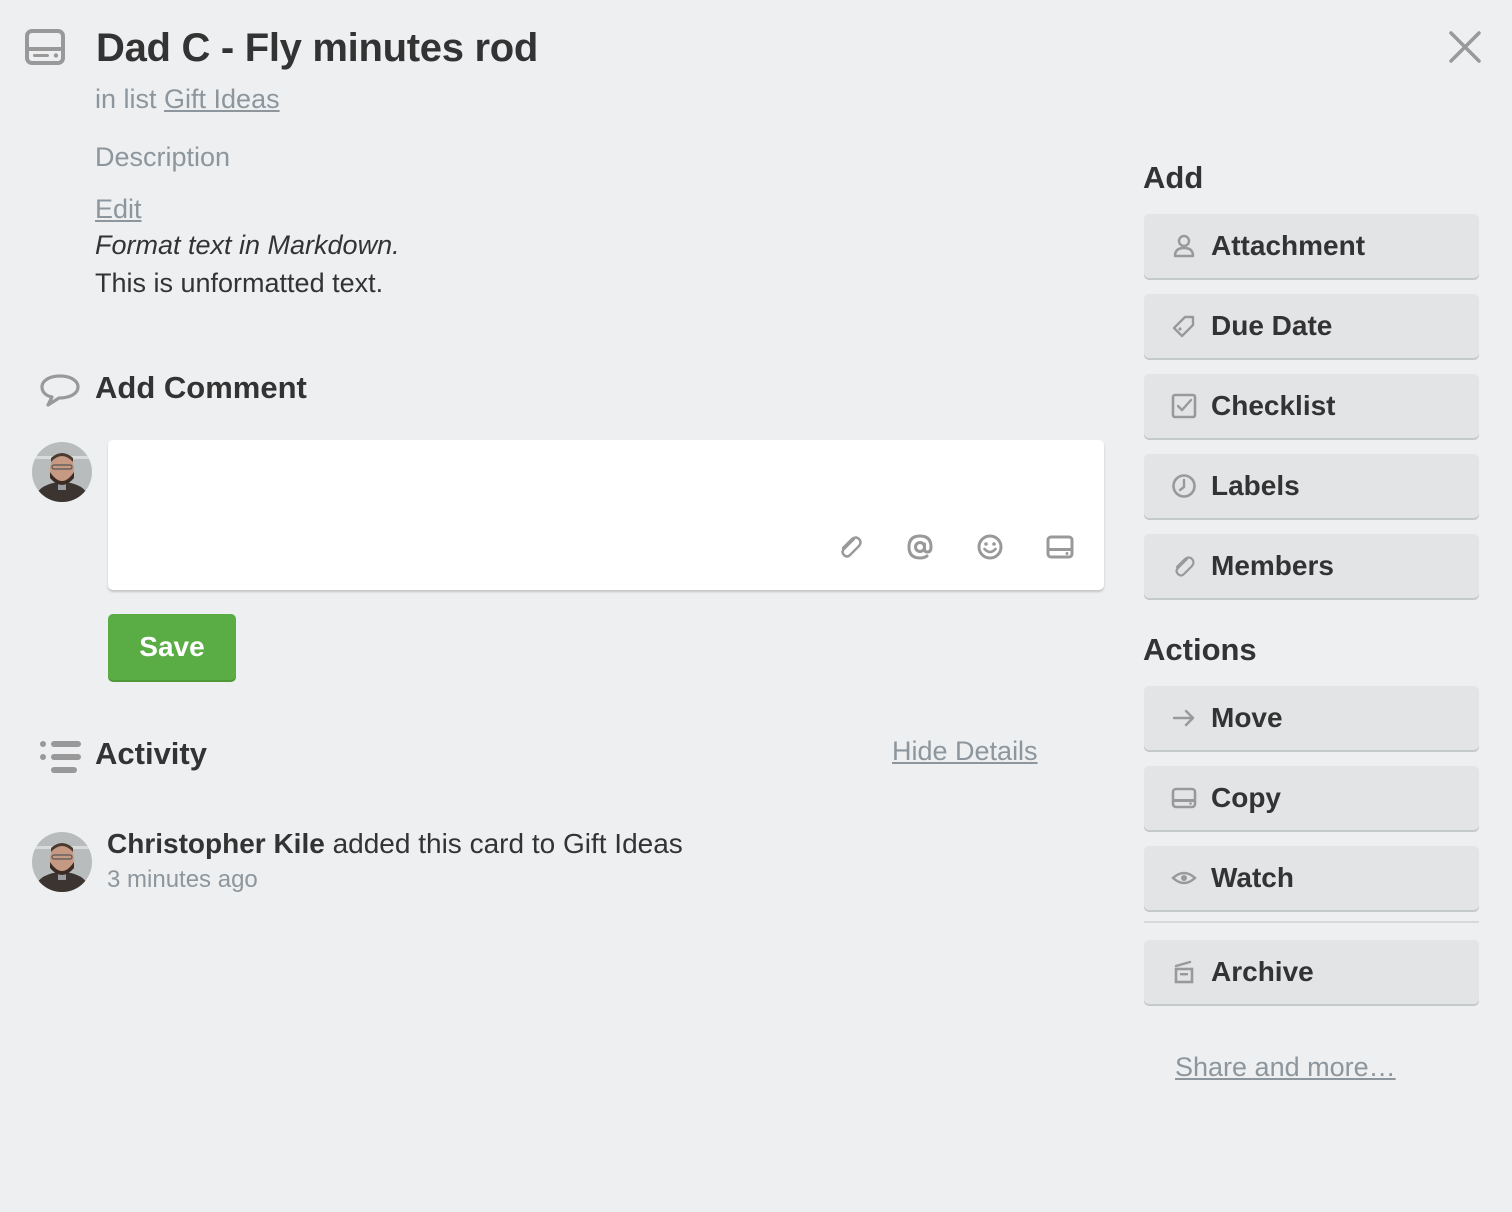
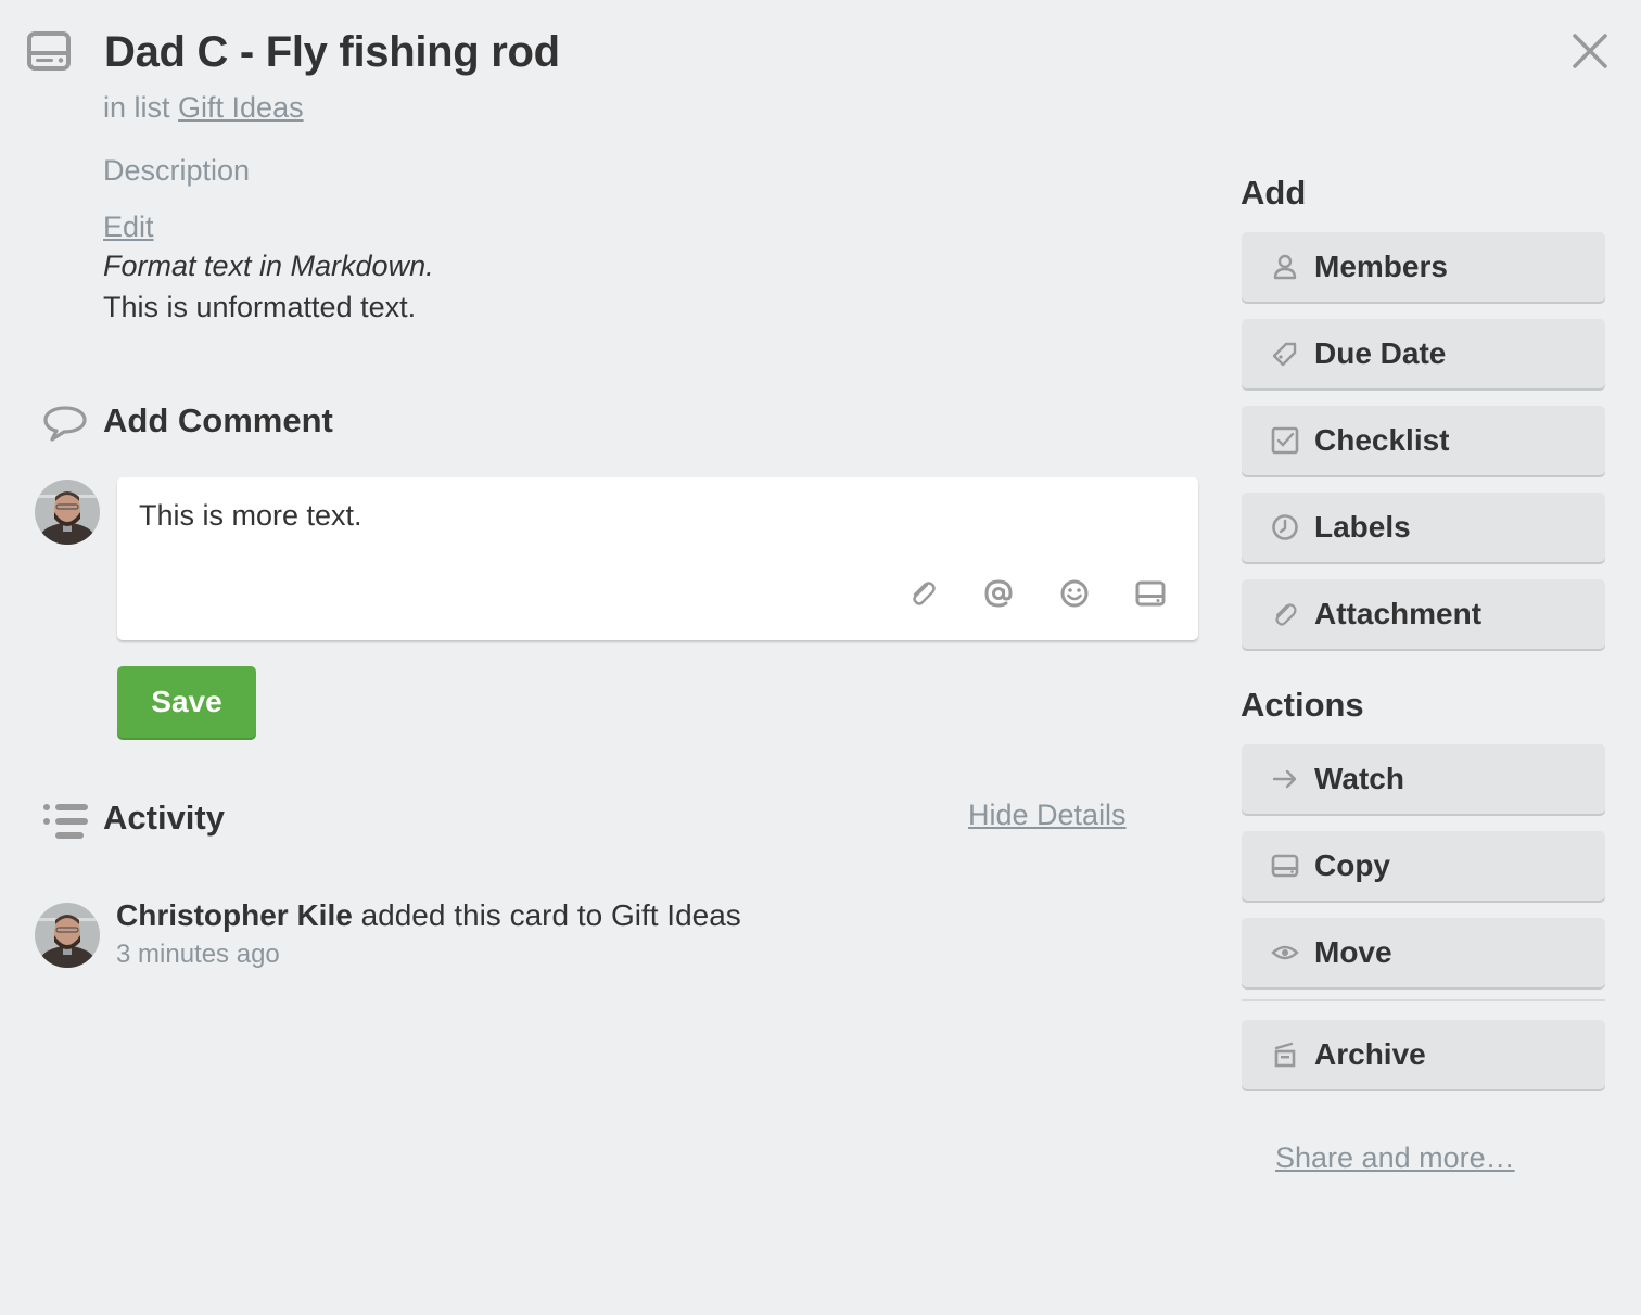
- Dad C - Fly minutes rod
+ Dad C - Fly fishing rod
  in list Gift Ideas
  Description
  Edit
  Format text in Markdown.
  This is unformatted text.
  Add Comment
+ This is more text.
  Save
  Activity
  Hide Details
  Christopher Kile added this card to Gift Ideas
  3 minutes ago
  Add
- Attachment
+ Members
  Due Date
  Checklist
  Labels
- Members
+ Attachment
  Actions
- Move
+ Watch
  Copy
- Watch
+ Move
  Archive
  Share and more…
